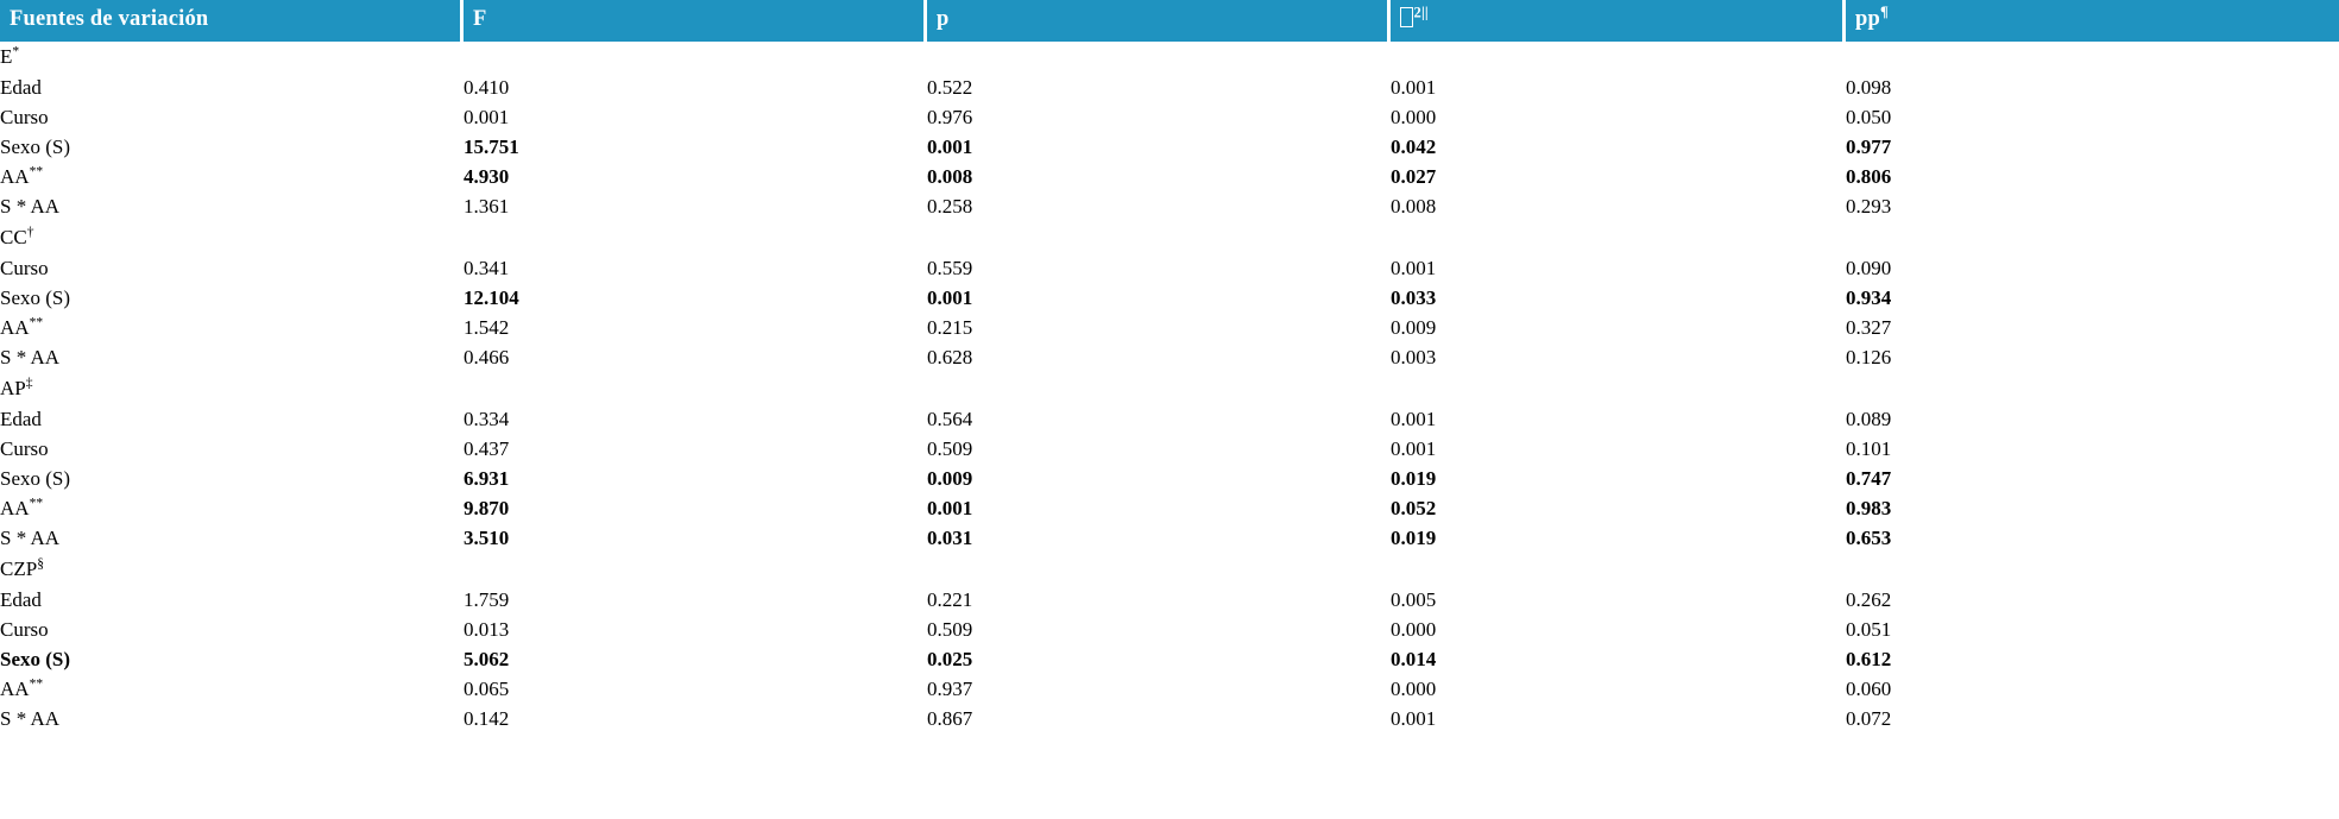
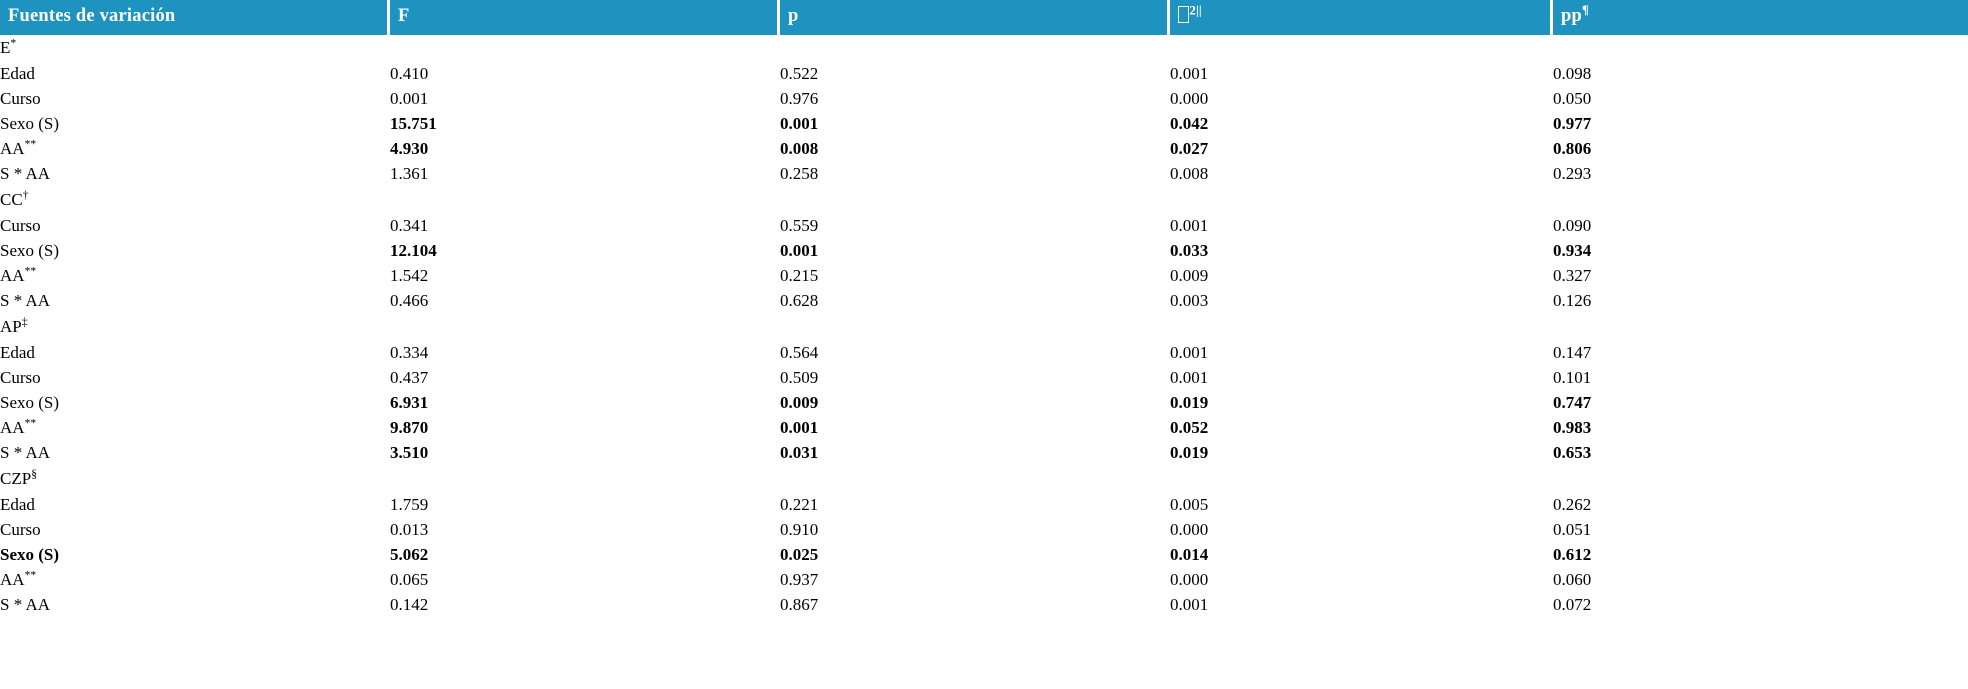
  Fuentes de variación	F	p	2||	pp¶
  E*
  Edad	0.410	0.522	0.001	0.098
  Curso	0.001	0.976	0.000	0.050
  Sexo (S)	15.751	0.001	0.042	0.977
  AA**	4.930	0.008	0.027	0.806
  S * AA	1.361	0.258	0.008	0.293
  CC†
  Curso	0.341	0.559	0.001	0.090
  Sexo (S)	12.104	0.001	0.033	0.934
  AA**	1.542	0.215	0.009	0.327
  S * AA	0.466	0.628	0.003	0.126
  AP‡
- Edad	0.334	0.564	0.001	0.089
+ Edad	0.334	0.564	0.001	0.147
  Curso	0.437	0.509	0.001	0.101
  Sexo (S)	6.931	0.009	0.019	0.747
  AA**	9.870	0.001	0.052	0.983
  S * AA	3.510	0.031	0.019	0.653
  CZP§
  Edad	1.759	0.221	0.005	0.262
- Curso	0.013	0.509	0.000	0.051
+ Curso	0.013	0.910	0.000	0.051
  Sexo (S)	5.062	0.025	0.014	0.612
  AA**	0.065	0.937	0.000	0.060
  S * AA	0.142	0.867	0.001	0.072
